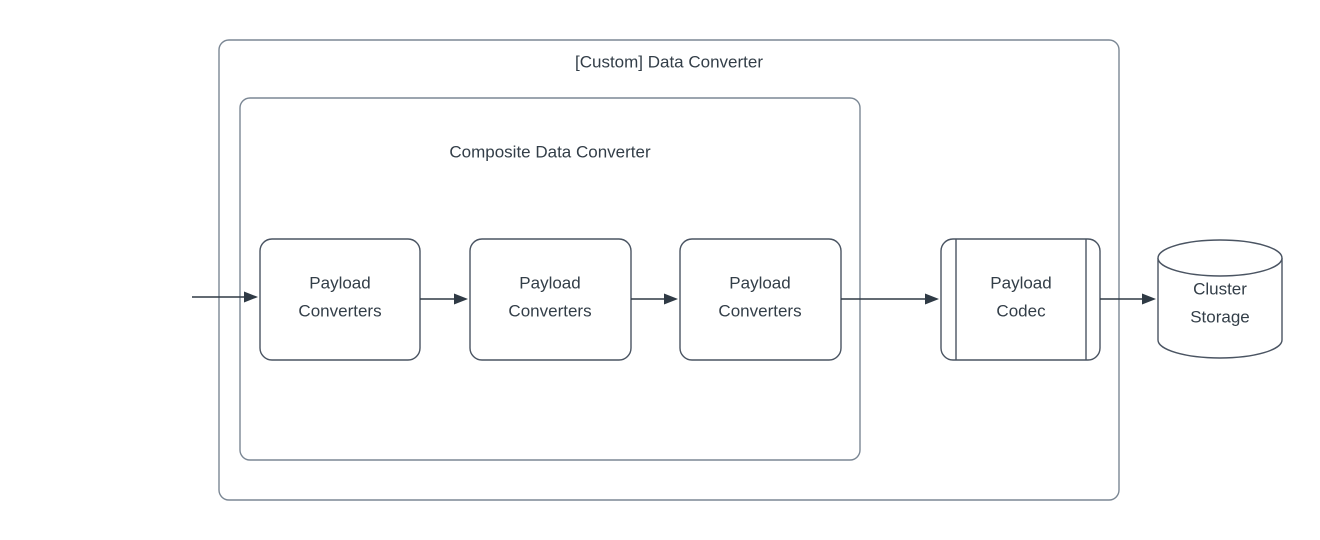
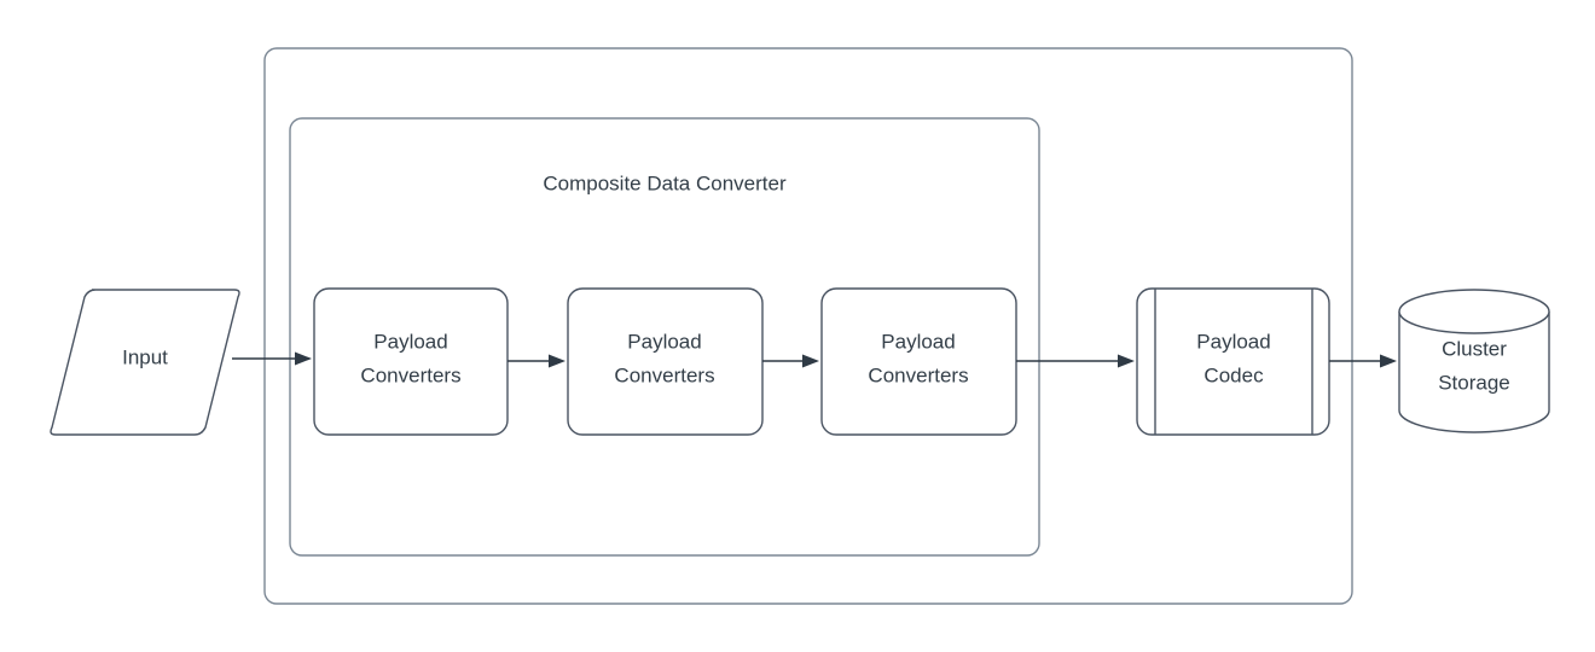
- [Custom] Data Converter
  Composite Data Converter
+ Input
  Payload
  Converters
  Payload
  Converters
  Payload
  Converters
  Payload
  Codec
  Cluster
  Storage
